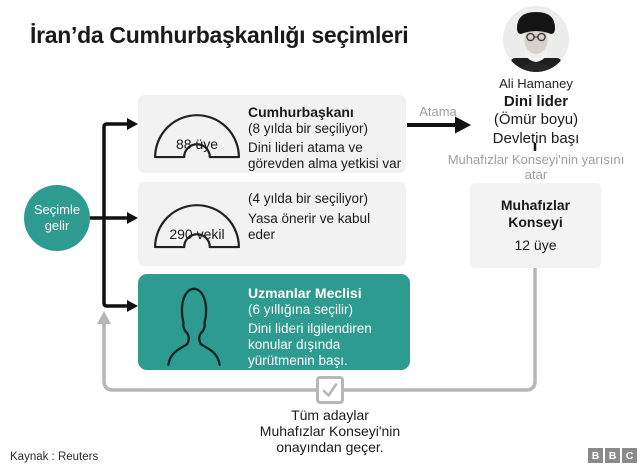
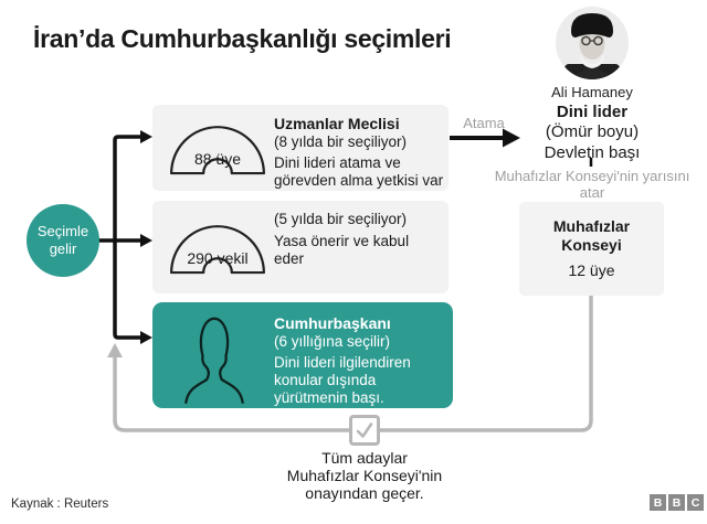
  İran’da Cumhurbaşkanlığı seçimleri
  Ali Hamaney
  Dini lider
  (Ömür boyu)
  Devletin başı
  Atama
  Muhafızlar Konseyi'nin yarısını atar
  Seçimle
  gelir
  88 üye
- Cumhurbaşkanı
+ Uzmanlar Meclisi
  (8 yılda bir seçiliyor)
  Dini lideri atama ve görevden alma yetkisi var
  290 vekil
- (4 yılda bir seçiliyor)
+ (5 yılda bir seçiliyor)
  Yasa önerir ve kabul eder
- Uzmanlar Meclisi
+ Cumhurbaşkanı
  (6 yıllığına seçilir)
  Dini lideri ilgilendiren konular dışında yürütmenin başı.
  Muhafızlar
  Konseyi
  12 üye
  Tüm adaylar
  Muhafızlar Konseyi'nin
  onayından geçer.
  Kaynak : Reuters
  B
  B
  C
